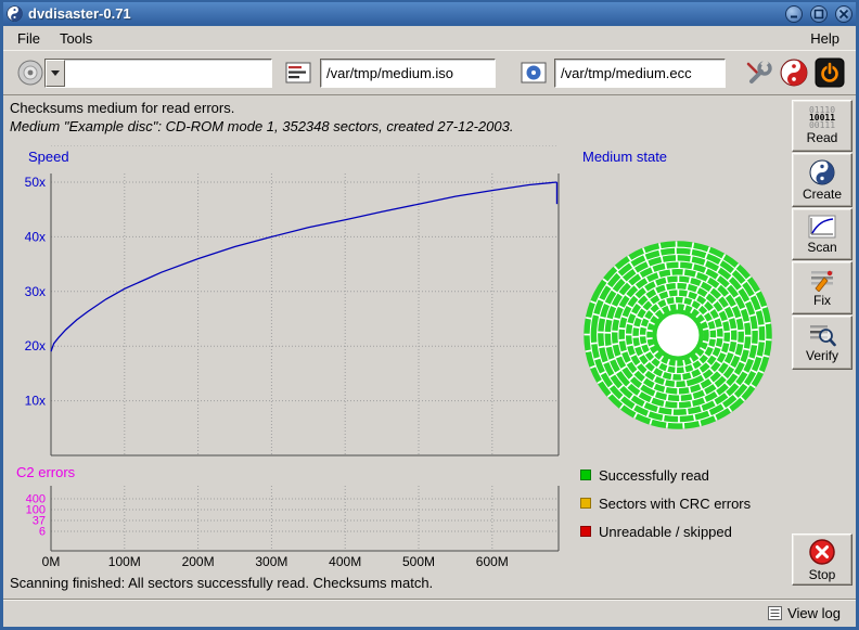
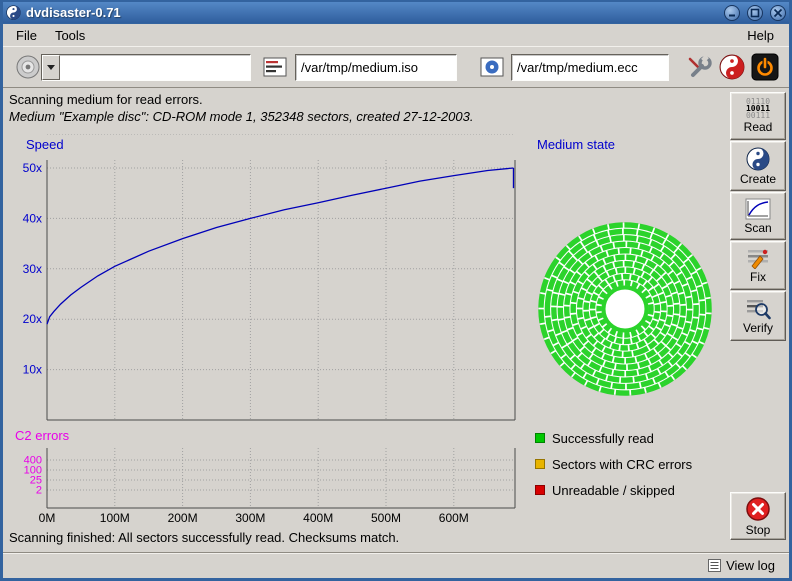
  dvdisaster-0.71
  File
  Tools
  Help
  /var/tmp/medium.iso
  /var/tmp/medium.ecc
- Checksums medium for read errors.
+ Scanning medium for read errors.
  Medium "Example disc": CD-ROM mode 1, 352348 sectors, created 27-12-2003.
  Speed
  C2 errors
  Medium state
  0M
  100M
  200M
  300M
  400M
  500M
  600M
  10x
  20x
  30x
  40x
  50x
  400
  100
- 37
+ 25
- 6
+ 2
  Successfully read
  Sectors with CRC errors
  Unreadable / skipped
  01110
  10011
  00111
  Read
  Create
  Scan
  Fix
  Verify
  Stop
  Scanning finished: All sectors successfully read. Checksums match.
  View log
